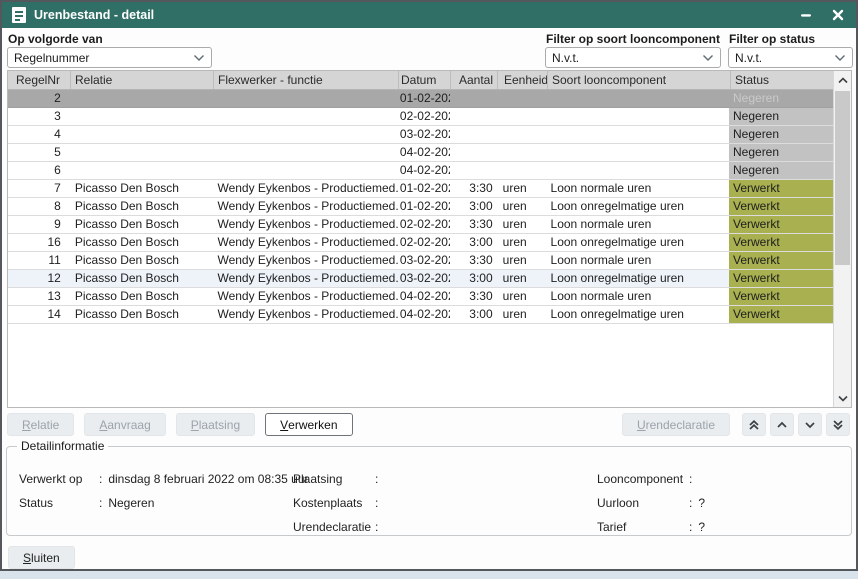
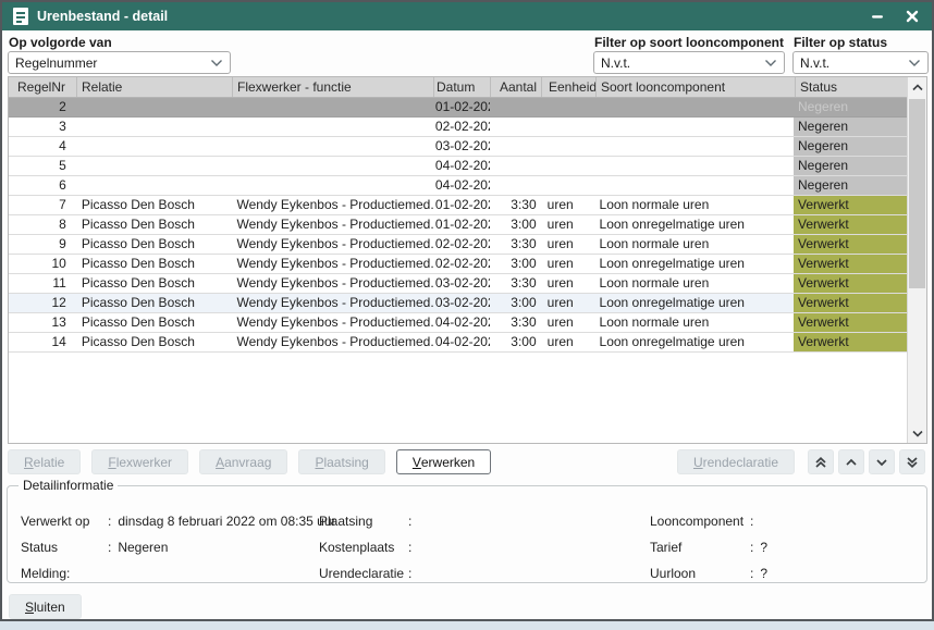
  Urenbestand - detail
  Op volgorde van
  Regelnummer
  Filter op soort looncomponent
  N.v.t.
  Filter op status
  N.v.t.
  RegelNr
  Relatie
  Flexwerker - functie
  Datum
  Aantal
  Eenheid
  Soort looncomponent
  Status
  2
  01-02-20
  Negeren
  3
  02-02-20
  Negeren
  4
  03-02-20
  Negeren
  5
  04-02-20
  Negeren
  6
  04-02-20
  Negeren
  7
  Picasso Den Bosch
  Wendy Eykenbos - Productiemed.
  01-02-20
  3:30
  uren
  Loon normale uren
  Verwerkt
  8
  Picasso Den Bosch
  Wendy Eykenbos - Productiemed.
  01-02-20
  3:00
  uren
  Loon onregelmatige uren
  Verwerkt
  9
  Picasso Den Bosch
  Wendy Eykenbos - Productiemed.
  02-02-20
  3:30
  uren
  Loon normale uren
  Verwerkt
- 16
+ 10
  Picasso Den Bosch
  Wendy Eykenbos - Productiemed.
  02-02-20
  3:00
  uren
  Loon onregelmatige uren
  Verwerkt
  11
  Picasso Den Bosch
  Wendy Eykenbos - Productiemed.
  03-02-20
  3:30
  uren
  Loon normale uren
  Verwerkt
  12
  Picasso Den Bosch
  Wendy Eykenbos - Productiemed.
  03-02-20
  3:00
  uren
  Loon onregelmatige uren
  Verwerkt
  13
  Picasso Den Bosch
  Wendy Eykenbos - Productiemed.
  04-02-20
  3:30
  uren
  Loon normale uren
  Verwerkt
  14
  Picasso Den Bosch
  Wendy Eykenbos - Productiemed.
  04-02-20
  3:00
  uren
  Loon onregelmatige uren
  Verwerkt
  R
  elatie
+ F
+ lexwerker
  A
  anvraag
  P
  laatsing
  V
  erwerken
  U
  rendeclaratie
  Detailinformatie
  Verwerkt op
  :
  dinsdag 8 februari 2022 om 08:35 uur
  Status
  :
  Negeren
+ Melding:
  Plaatsing
  :
  Kostenplaats
  :
  Urendeclaratie
  :
  Looncomponent
  :
- Uurloon
+ Tarief
  :
  ?
- Tarief
+ Uurloon
  :
  ?
  S
  luiten
